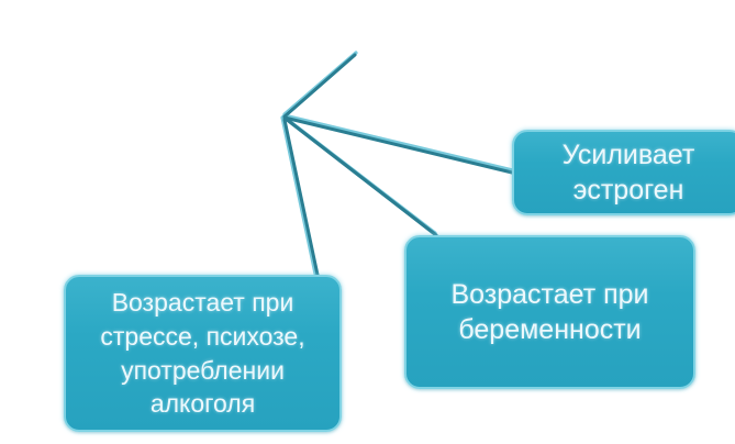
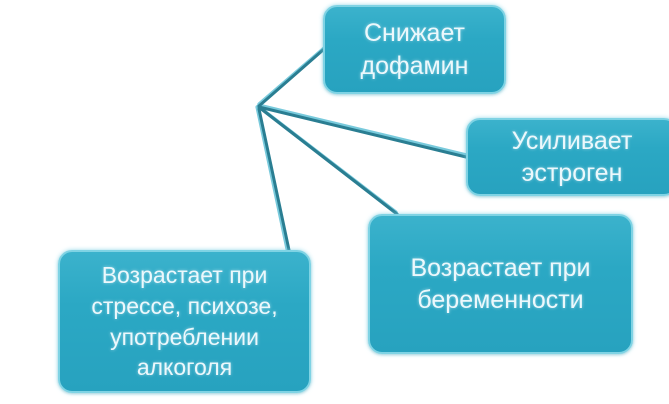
+ Снижает
+ дофамин
  Усиливает
  эстроген
  Возрастает при
  беременности
  Возрастает при
  стрессе, психозе,
  употреблении
  алкоголя
